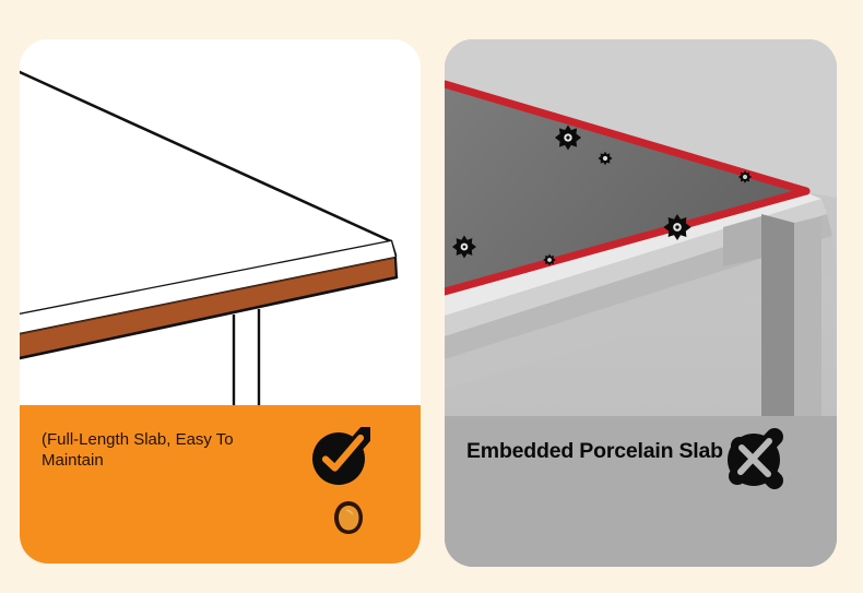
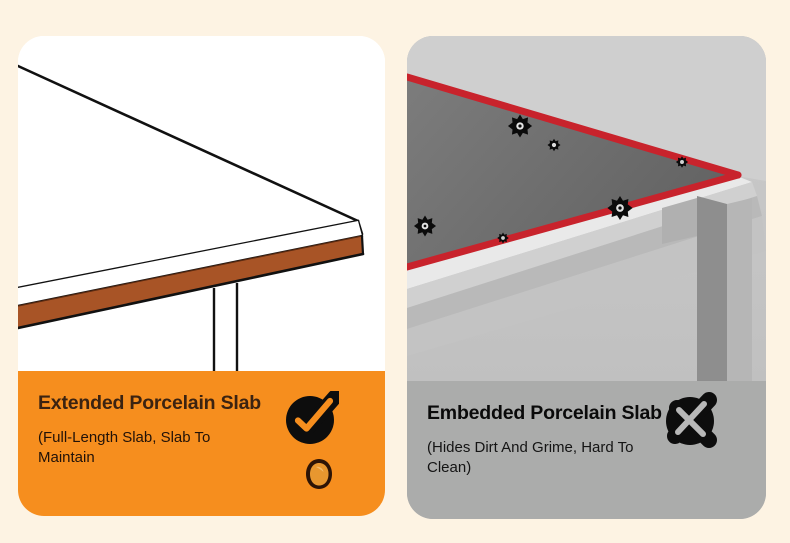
+ Extended Porcelain Slab
- (Full-Length Slab, Easy To Maintain
+ (Full-Length Slab, Slab To Maintain
  Embedded Porcelain Slab
+ (Hides Dirt And Grime, Hard To Clean)
